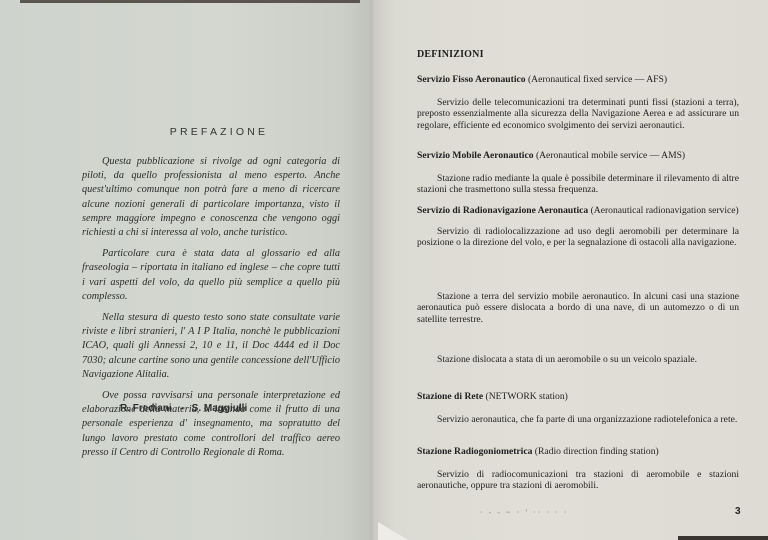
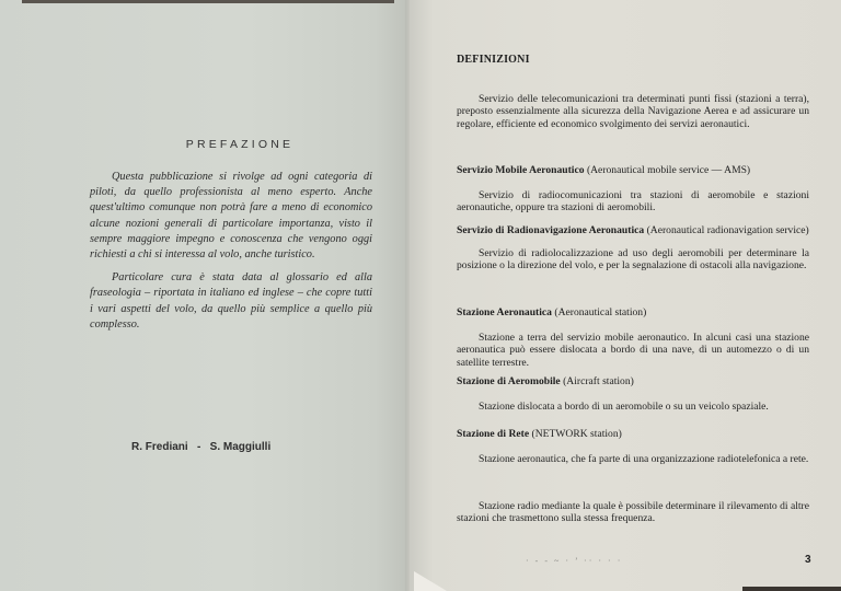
  PREFAZIONE
- Questa pubblicazione si rivolge ad ogni categoria di piloti, da quello professionista al meno esperto. Anche quest'ultimo comunque non potrà fare a meno di ricercare alcune nozioni generali di particolare importanza, visto il sempre maggiore impegno e conoscenza che vengono oggi richiesti a chi si interessa al volo, anche turistico.
+ Questa pubblicazione si rivolge ad ogni categoria di piloti, da quello professionista al meno esperto. Anche quest'ultimo comunque non potrà fare a meno di economico alcune nozioni generali di particolare importanza, visto il sempre maggiore impegno e conoscenza che vengono oggi richiesti a chi si interessa al volo, anche turistico.
  Particolare cura è stata data al glossario ed alla fraseologia – riportata in italiano ed inglese – che copre tutti i vari aspetti del volo, da quello più semplice a quello più complesso.
- Nella stesura di questo testo sono state consultate varie riviste e libri stranieri, l' A I P Italia, nonchè le pubblicazioni ICAO, quali gli Annessi 2, 10 e 11, il Doc 4444 ed il Doc 7030; alcune cartine sono una gentile concessione dell'Ufficio Navigazione Alitalia.
- Ove possa ravvisarsi una personale interpretazione ed elaborazione della materia, si intenda come il frutto di una personale esperienza d' insegnamento, ma sopratutto del lungo lavoro prestato come controllori del traffico aereo presso il Centro di Controllo Regionale di Roma.
  R. Frediani - S. Maggiulli
  DEFINIZIONI
- Servizio Fisso Aeronautico (Aeronautical fixed service — AFS)
  Servizio delle telecomunicazioni tra determinati punti fissi (stazioni a terra), preposto essenzialmente alla sicurezza della Navigazione Aerea e ad assicurare un regolare, efficiente ed economico svolgimento dei servizi aeronautici.
  Servizio Mobile Aeronautico (Aeronautical mobile service — AMS)
- Stazione radio mediante la quale è possibile determinare il rilevamento di altre stazioni che trasmettono sulla stessa frequenza.
+ Servizio di radiocomunicazioni tra stazioni di aeromobile e stazioni aeronautiche, oppure tra stazioni di aeromobili.
  Servizio di Radionavigazione Aeronautica (Aeronautical radionavigation service)
  Servizio di radiolocalizzazione ad uso degli aeromobili per determinare la posizione o la direzione del volo, e per la segnalazione di ostacoli alla navigazione.
+ Stazione Aeronautica (Aeronautical station)
  Stazione a terra del servizio mobile aeronautico. In alcuni casi una stazione aeronautica può essere dislocata a bordo di una nave, di un automezzo o di un satellite terrestre.
+ Stazione di Aeromobile (Aircraft station)
- Stazione dislocata a stata di un aeromobile o su un veicolo spaziale.
+ Stazione dislocata a bordo di un aeromobile o su un veicolo spaziale.
  Stazione di Rete (NETWORK station)
- Servizio aeronautica, che fa parte di una organizzazione radiotelefonica a rete.
+ Stazione aeronautica, che fa parte di una organizzazione radiotelefonica a rete.
- Stazione Radiogoniometrica (Radio direction finding station)
- Servizio di radiocomunicazioni tra stazioni di aeromobile e stazioni aeronautiche, oppure tra stazioni di aeromobili.
+ Stazione radio mediante la quale è possibile determinare il rilevamento di altre stazioni che trasmettono sulla stessa frequenza.
  · - - ~ · ’ ·· · · ·
  3
